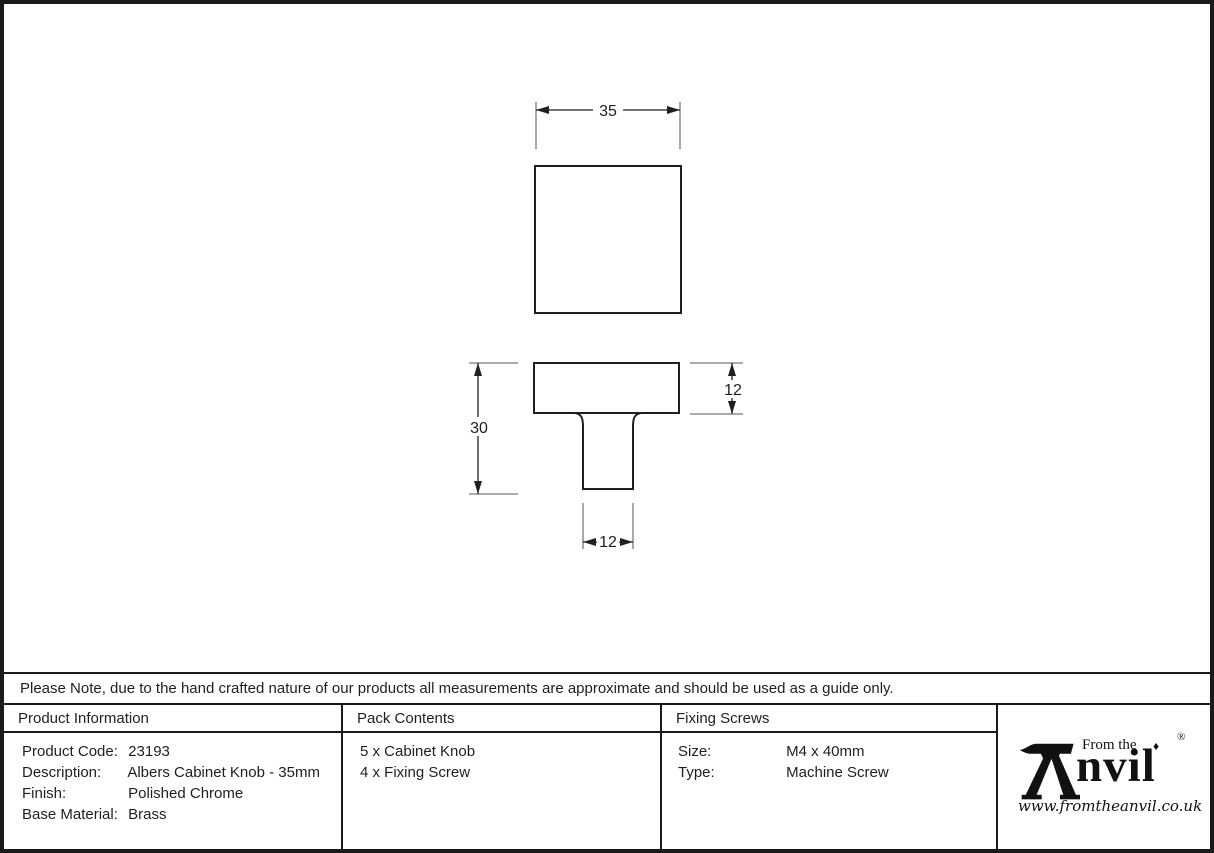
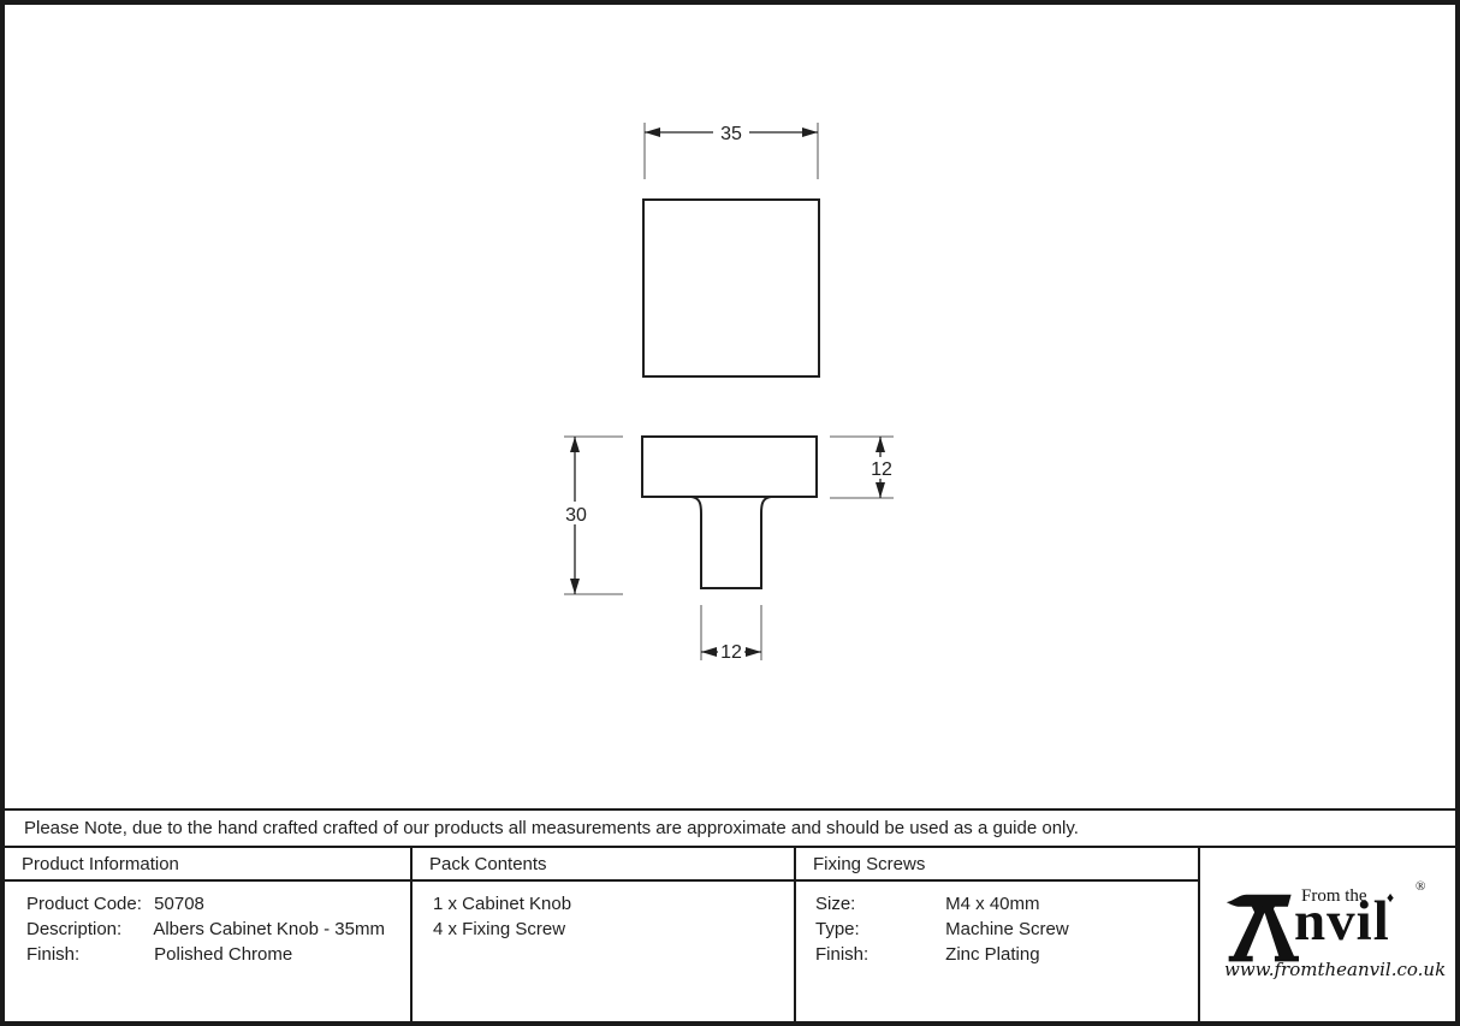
  35
  30
  12
  12
- Please Note, due to the hand crafted nature of our products all measurements are approximate and should be used as a guide only.
+ Please Note, due to the hand crafted crafted of our products all measurements are approximate and should be used as a guide only.
  Product Information
- Product Code: 23193
+ Product Code: 50708
  Description: Albers Cabinet Knob - 35mm
  Finish: Polished Chrome
- Base Material: Brass
  Pack Contents
- 5 x Cabinet Knob
+ 1 x Cabinet Knob
  4 x Fixing Screw
  Fixing Screws
  Size: M4 x 40mm
  Type: Machine Screw
+ Finish: Zinc Plating
  From the
  ♦
  nvil
  ®
  www.fromtheanvil.co.uk
